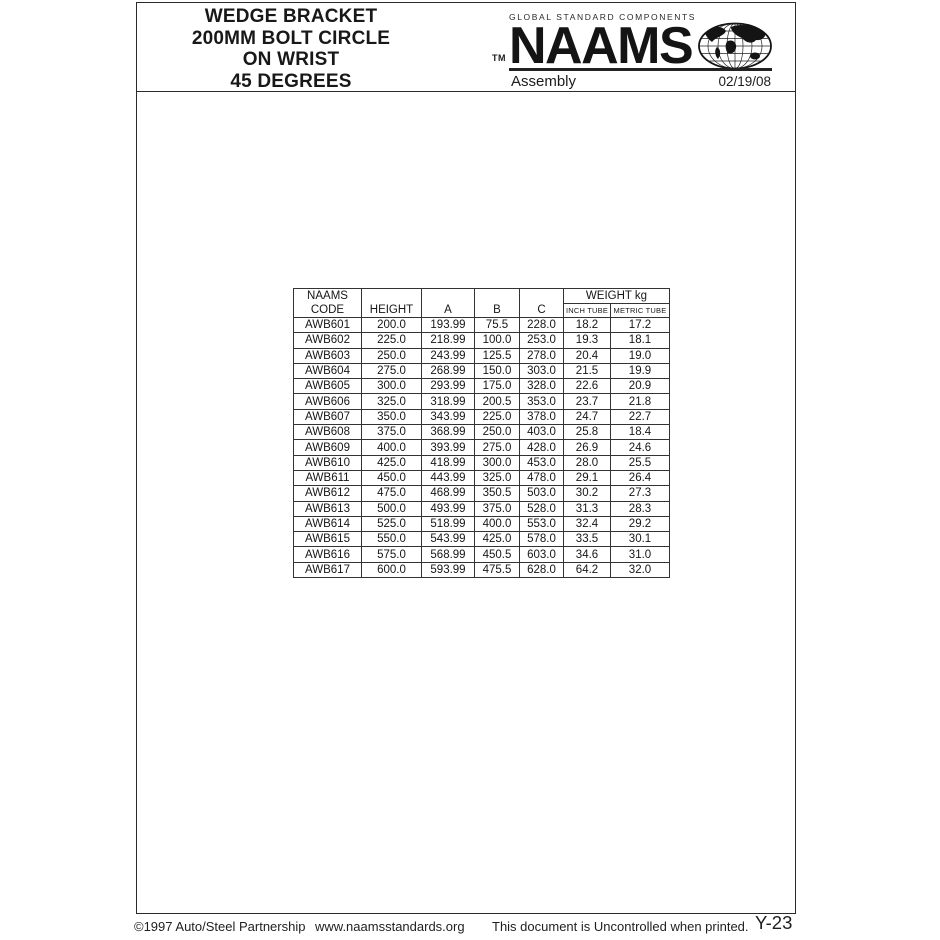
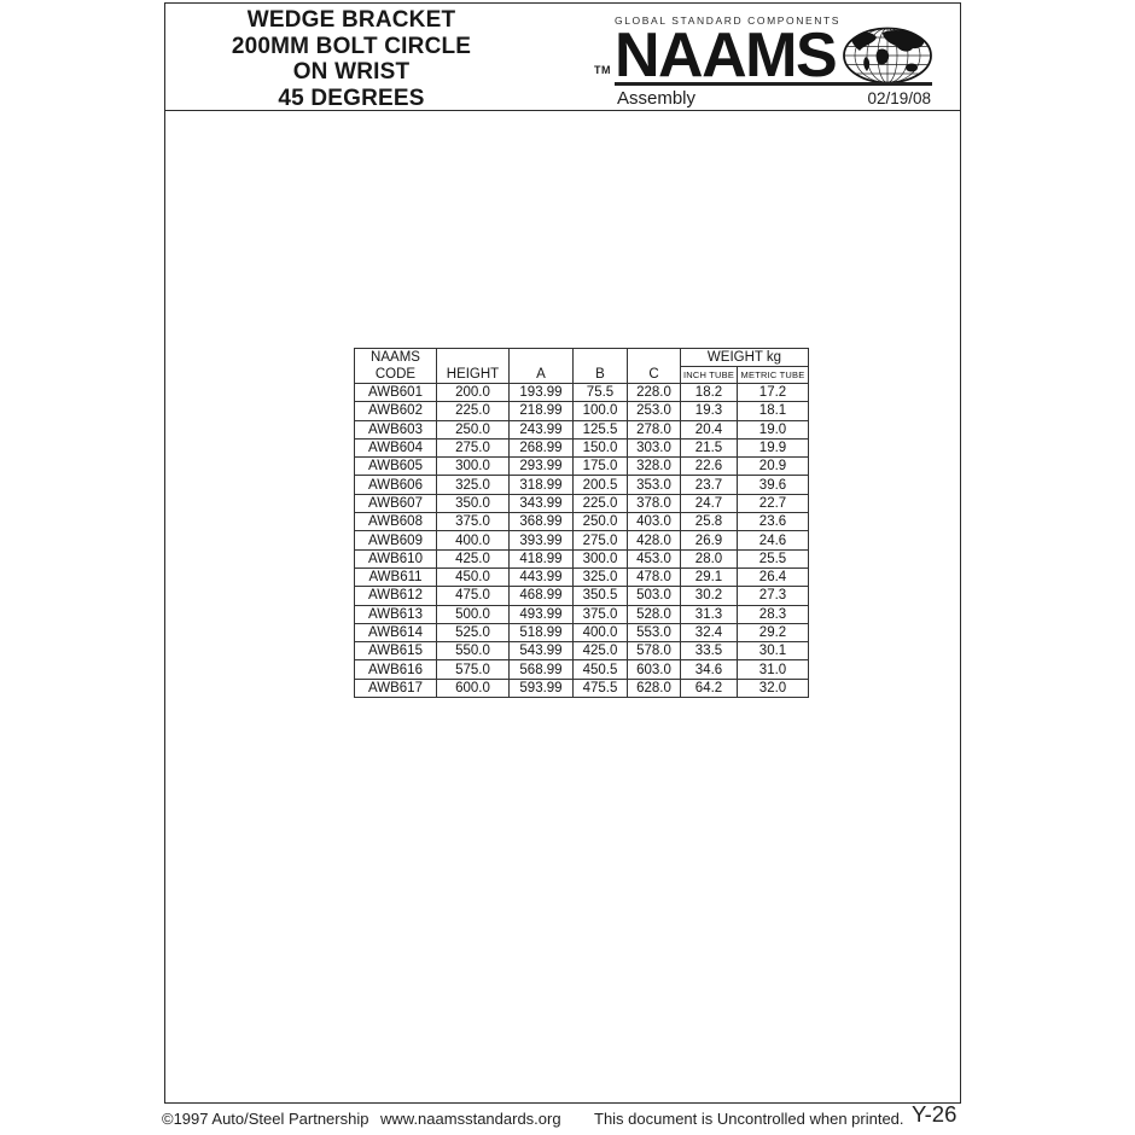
  WEDGE BRACKET
  200MM BOLT CIRCLE
  ON WRIST
  45 DEGREES
  GLOBAL STANDARD COMPONENTS
  TM
  NAAMS
  Assembly
  02/19/08
  NAAMSCODE	HEIGHT	A	B	C	WEIGHT kg
  INCH TUBE	METRIC TUBE
  AWB601	200.0	193.99	75.5	228.0	18.2	17.2
  AWB602	225.0	218.99	100.0	253.0	19.3	18.1
  AWB603	250.0	243.99	125.5	278.0	20.4	19.0
  AWB604	275.0	268.99	150.0	303.0	21.5	19.9
  AWB605	300.0	293.99	175.0	328.0	22.6	20.9
- AWB606	325.0	318.99	200.5	353.0	23.7	21.8
+ AWB606	325.0	318.99	200.5	353.0	23.7	39.6
  AWB607	350.0	343.99	225.0	378.0	24.7	22.7
- AWB608	375.0	368.99	250.0	403.0	25.8	18.4
+ AWB608	375.0	368.99	250.0	403.0	25.8	23.6
  AWB609	400.0	393.99	275.0	428.0	26.9	24.6
  AWB610	425.0	418.99	300.0	453.0	28.0	25.5
  AWB611	450.0	443.99	325.0	478.0	29.1	26.4
  AWB612	475.0	468.99	350.5	503.0	30.2	27.3
  AWB613	500.0	493.99	375.0	528.0	31.3	28.3
  AWB614	525.0	518.99	400.0	553.0	32.4	29.2
  AWB615	550.0	543.99	425.0	578.0	33.5	30.1
  AWB616	575.0	568.99	450.5	603.0	34.6	31.0
  AWB617	600.0	593.99	475.5	628.0	64.2	32.0
  ©1997 Auto/Steel Partnership
  www.naamsstandards.org
  This document is Uncontrolled when printed.
- Y-23
+ Y-26
